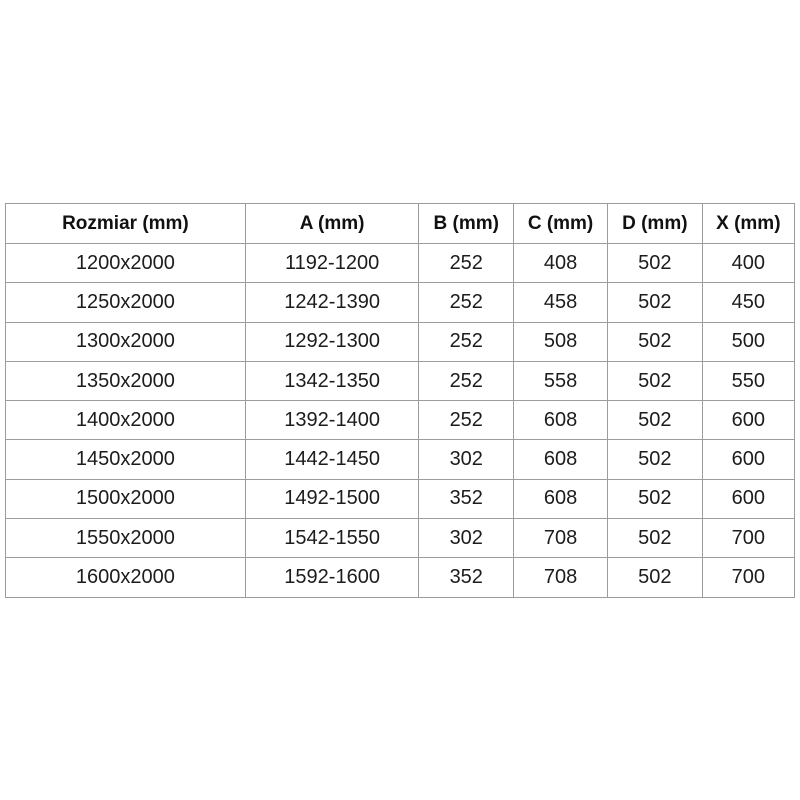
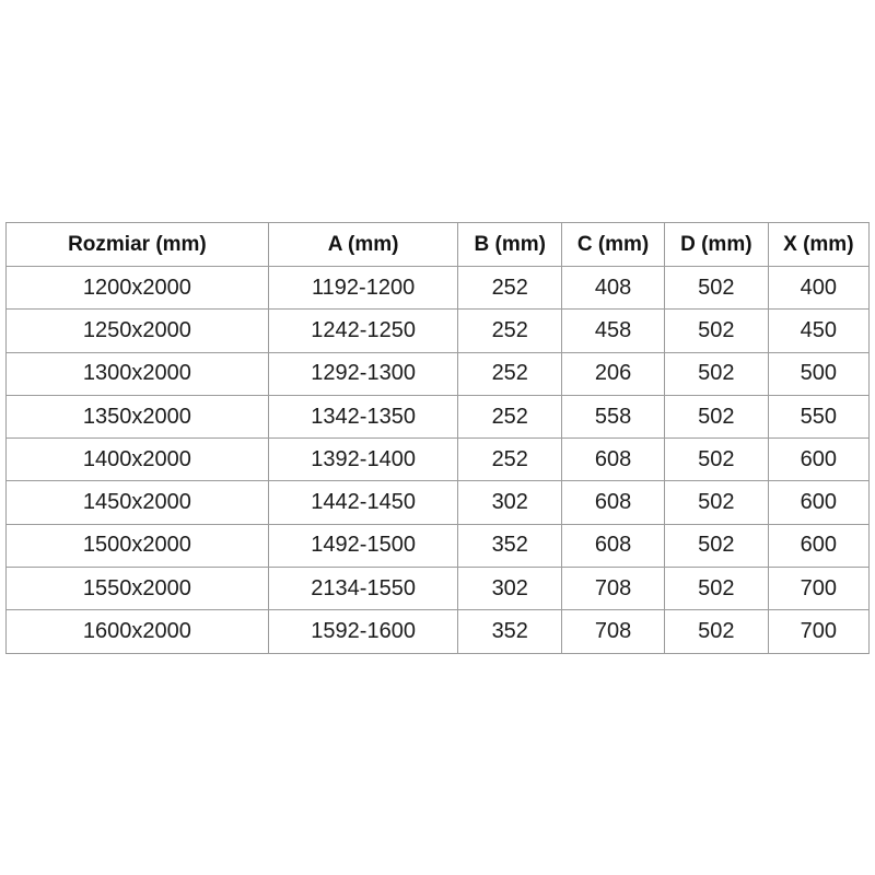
  Rozmiar (mm)	A (mm)	B (mm)	C (mm)	D (mm)	X (mm)
  1200x2000	1192-1200	252	408	502	400
- 1250x2000	1242-1390	252	458	502	450
+ 1250x2000	1242-1250	252	458	502	450
- 1300x2000	1292-1300	252	508	502	500
+ 1300x2000	1292-1300	252	206	502	500
  1350x2000	1342-1350	252	558	502	550
  1400x2000	1392-1400	252	608	502	600
  1450x2000	1442-1450	302	608	502	600
  1500x2000	1492-1500	352	608	502	600
- 1550x2000	1542-1550	302	708	502	700
+ 1550x2000	2134-1550	302	708	502	700
  1600x2000	1592-1600	352	708	502	700
